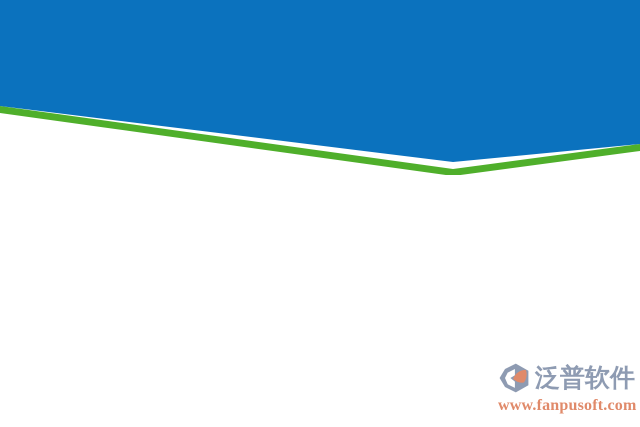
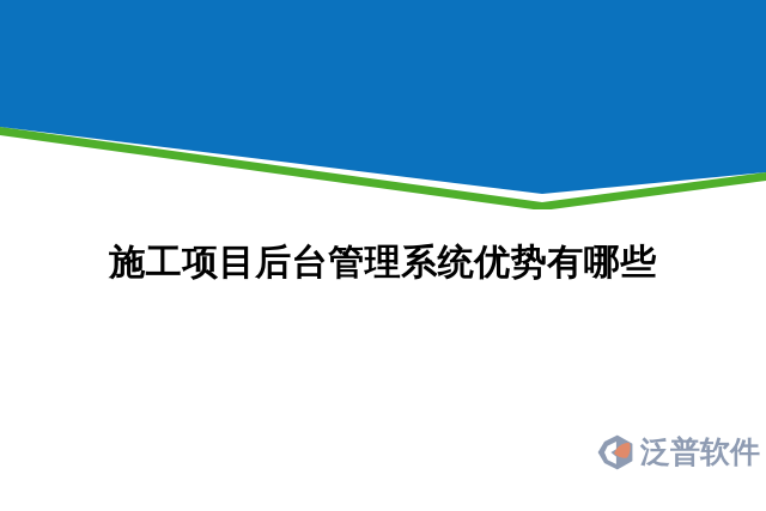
+ 施工项目后台管理系统优势有哪些
  泛普软件
- www.fanpusoft.com
